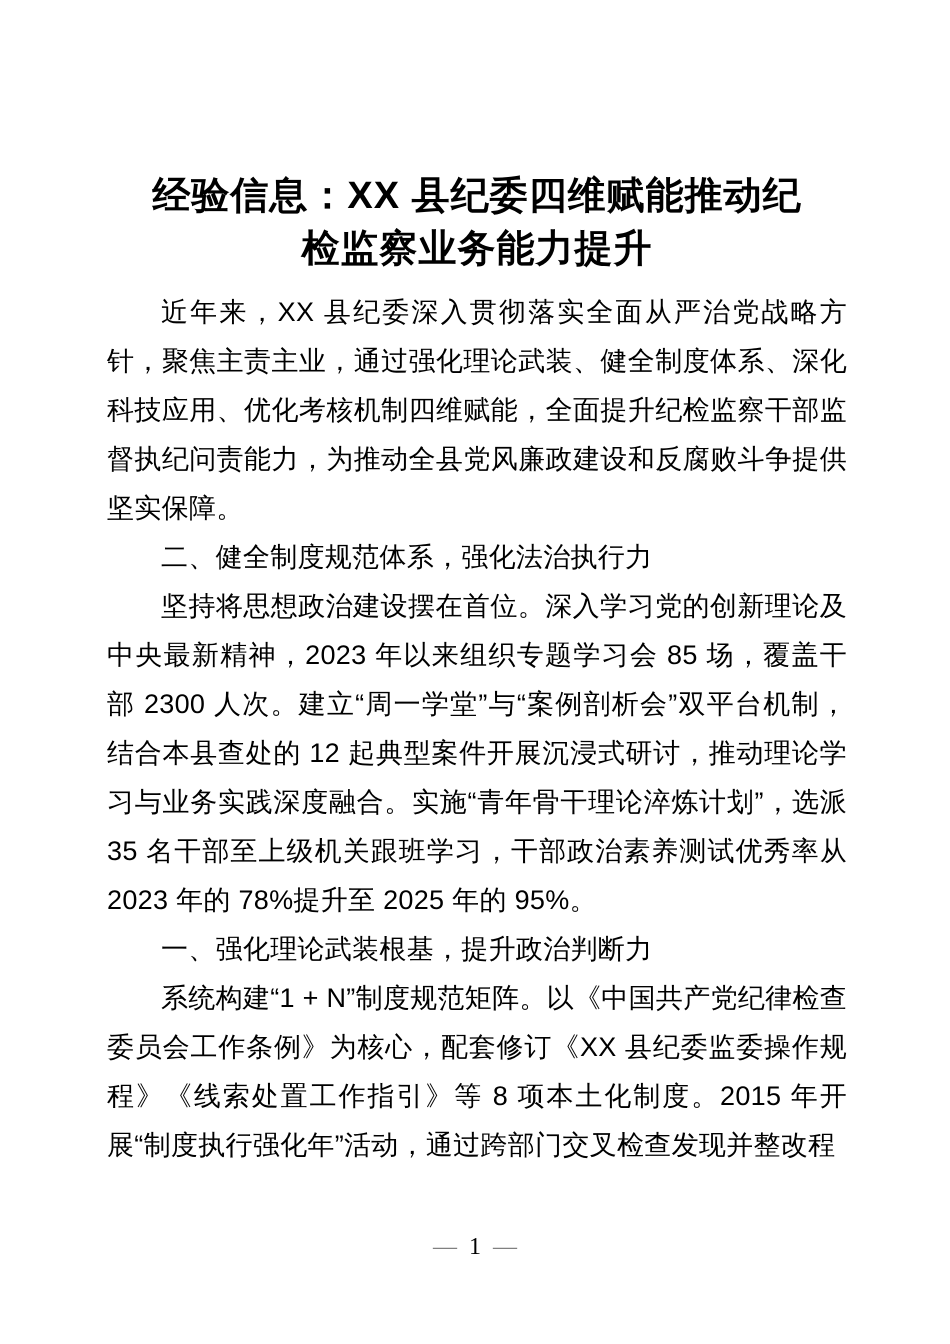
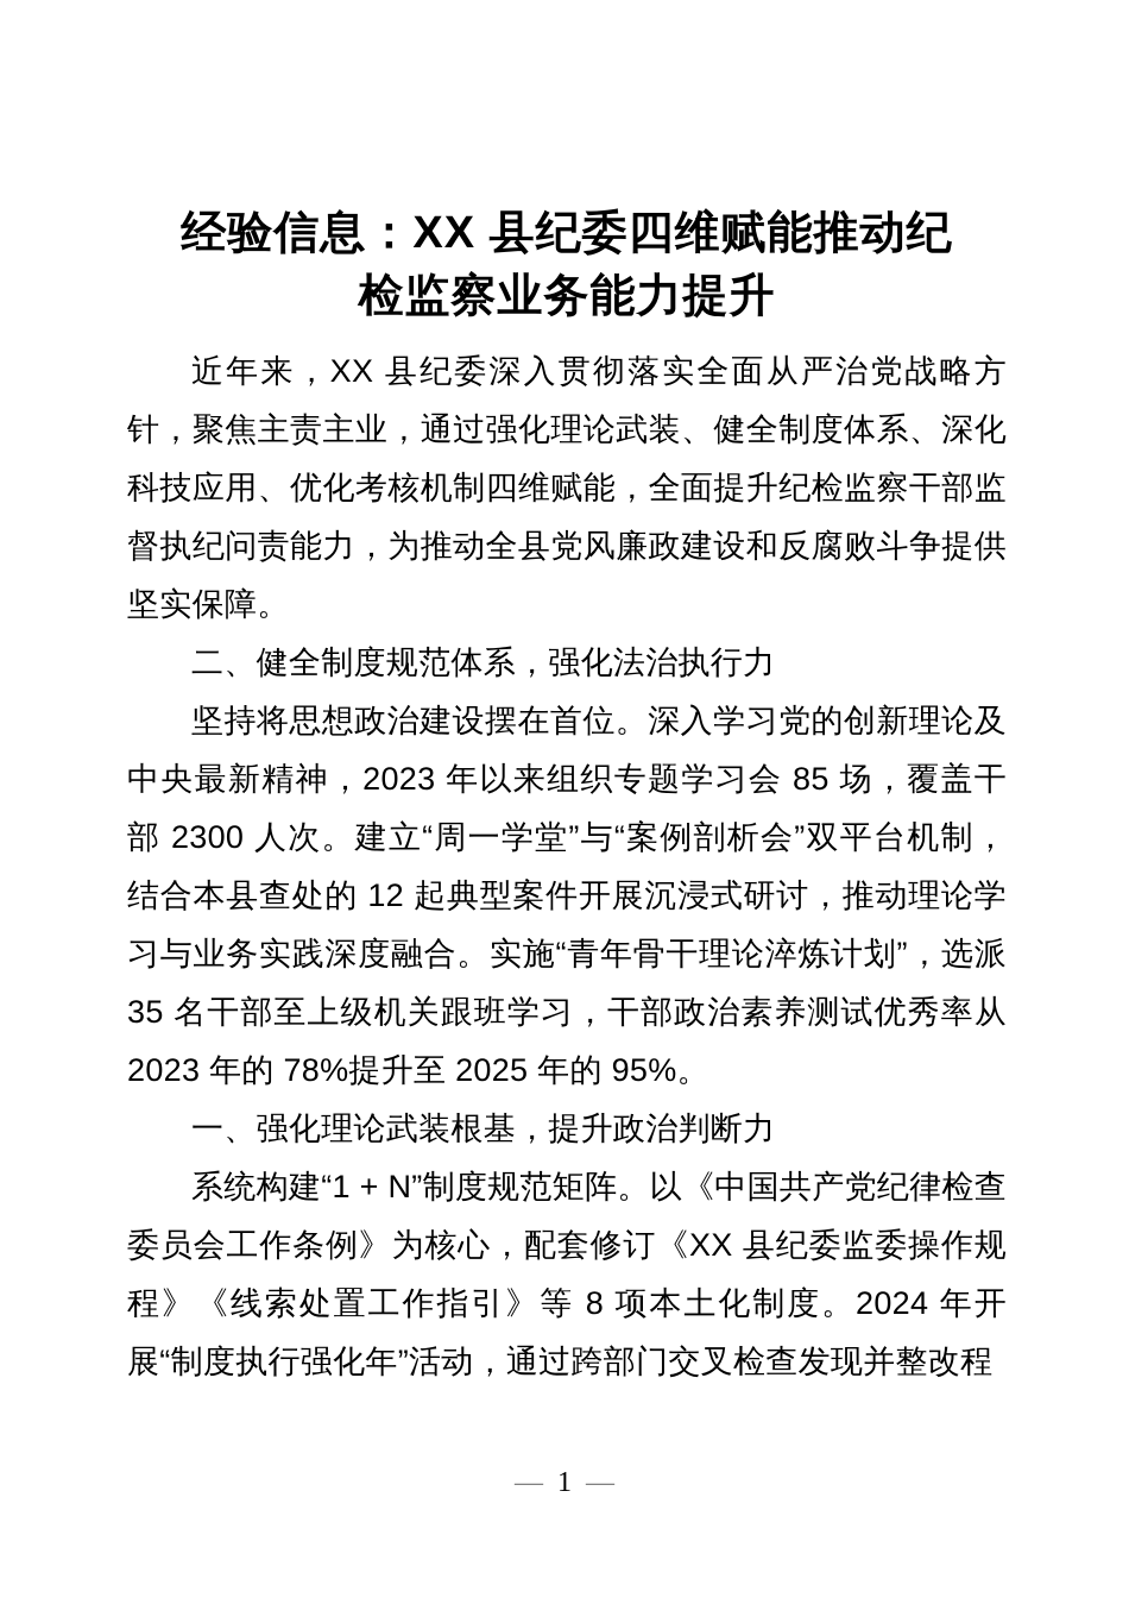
  经验信息：XX 县纪委四维赋能推动纪
  检监察业务能力提升
  近年来，XX 县纪委深入贯彻落实全面从严治党战略方针，聚焦主责主业，通过强化理论武装、健全制度体系、深化科技应用、优化考核机制四维赋能，全面提升纪检监察干部监督执纪问责能力，为推动全县党风廉政建设和反腐败斗争提供坚实保障。
  二、健全制度规范体系，强化法治执行力
  坚持将思想政治建设摆在首位。深入学习党的创新理论及中央最新精神，2023 年以来组织专题学习会 85 场，覆盖干部 2300 人次。建立“周一学堂”与“案例剖析会”双平台机制，结合本县查处的 12 起典型案件开展沉浸式研讨，推动理论学习与业务实践深度融合。实施“青年骨干理论淬炼计划”，选派 35 名干部至上级机关跟班学习，干部政治素养测试优秀率从 2023 年的 78%提升至 2025 年的 95%。
  一、强化理论武装根基，提升政治判断力
- 系统构建“1 + N”制度规范矩阵。以《中国共产党纪律检查委员会工作条例》为核心，配套修订《XX 县纪委监委操作规程》《线索处置工作指引》等 8 项本土化制度。2015 年开展“制度执行强化年”活动，通过跨部门交叉检查发现并整改程
+ 系统构建“1 + N”制度规范矩阵。以《中国共产党纪律检查委员会工作条例》为核心，配套修订《XX 县纪委监委操作规程》《线索处置工作指引》等 8 项本土化制度。2024 年开展“制度执行强化年”活动，通过跨部门交叉检查发现并整改程
  — 1 —
